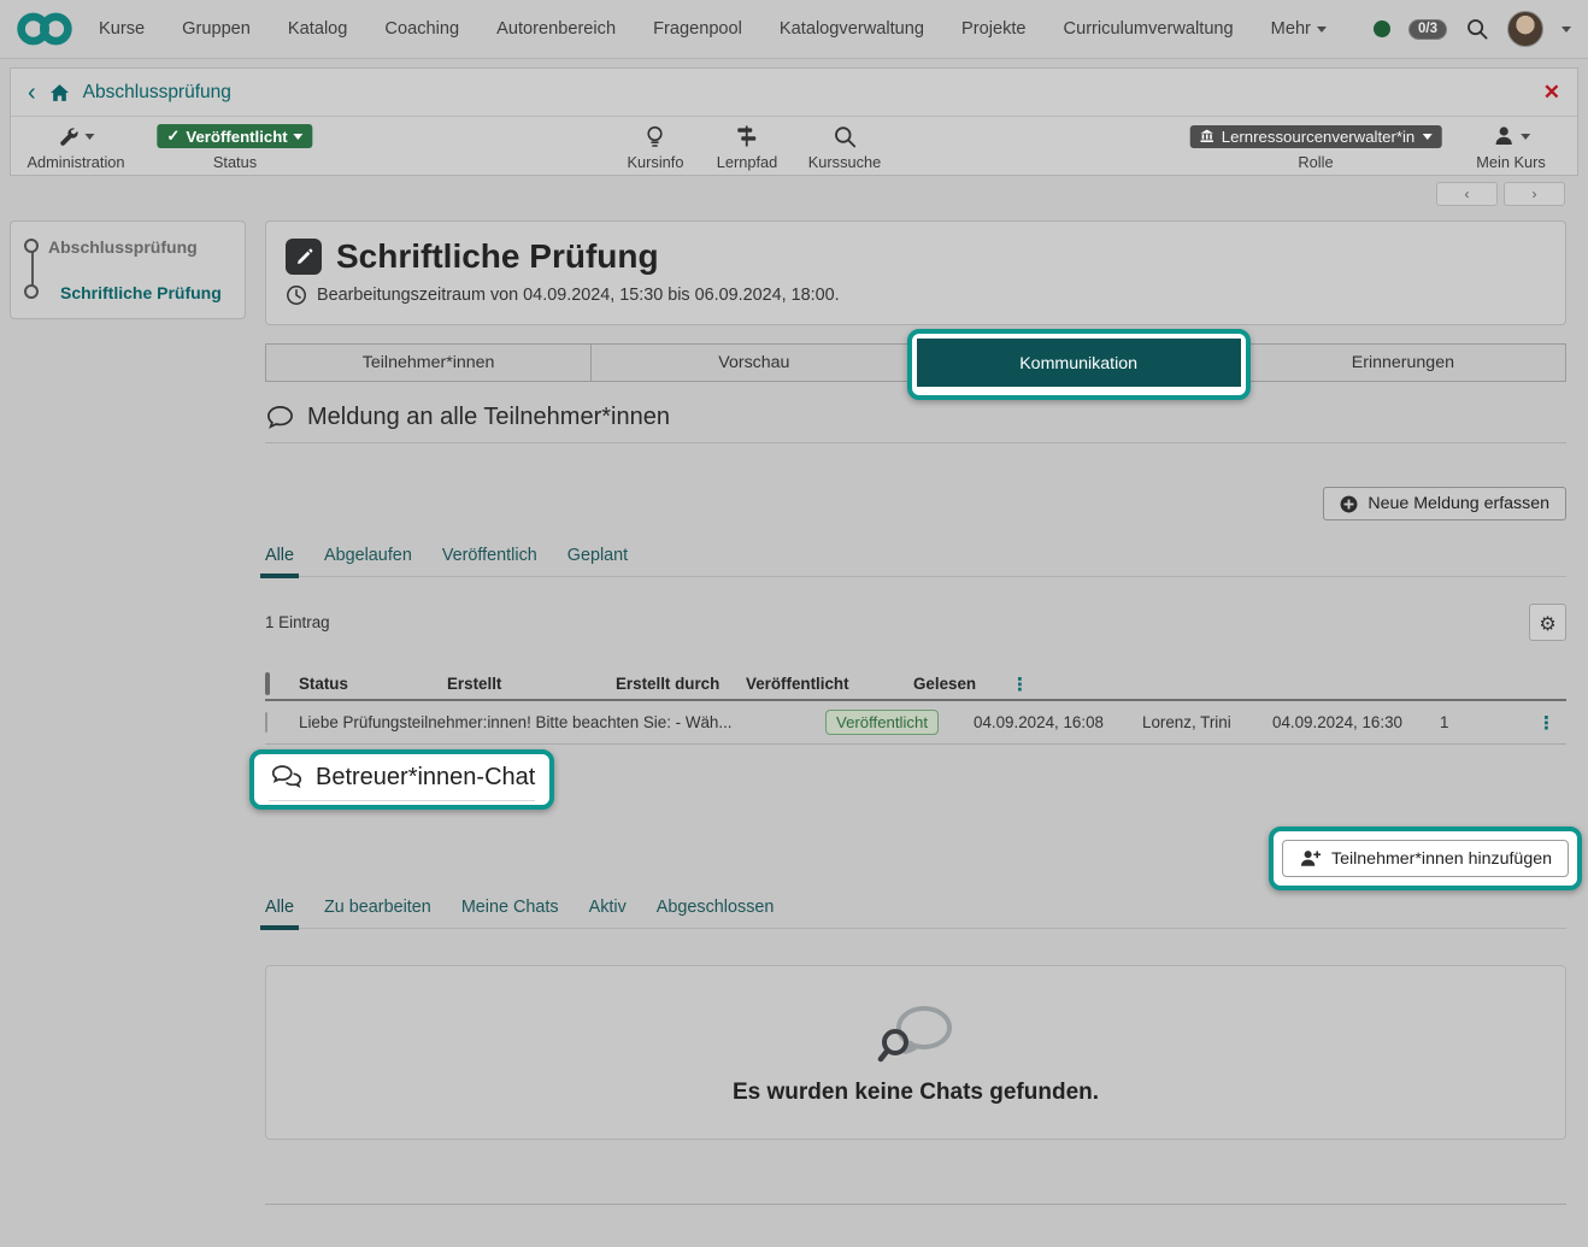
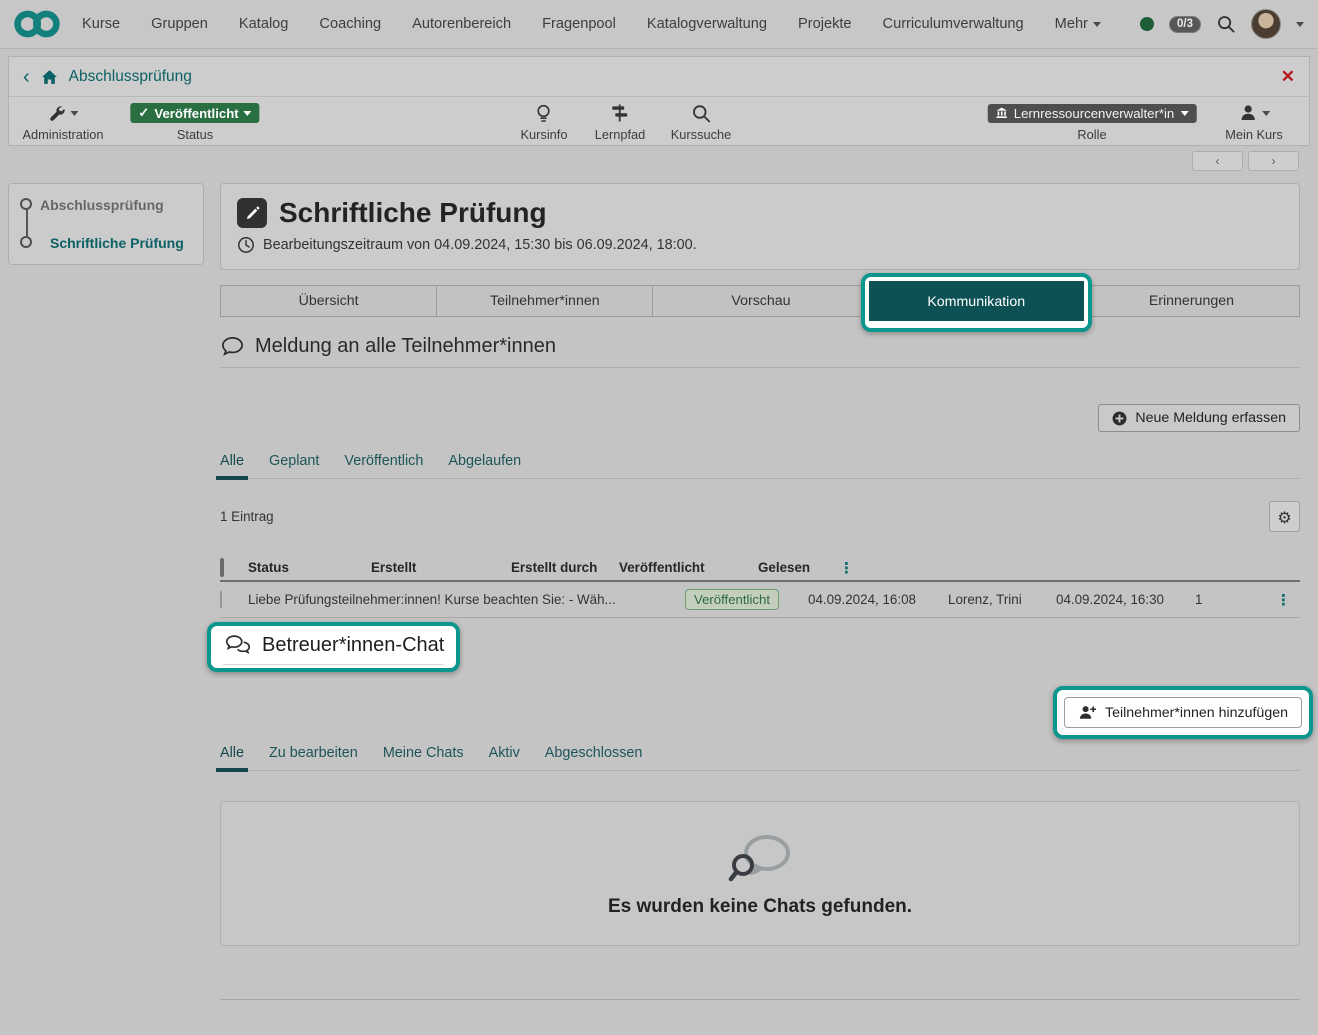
  Kurse
  Gruppen
  Katalog
  Coaching
  Autorenbereich
  Fragenpool
  Katalogverwaltung
  Projekte
  Curriculumverwaltung
  Mehr
  0/3
  ‹
  Abschlussprüfung
  ✕
  Administration
  ✓
  Veröffentlicht
  Status
  Kursinfo
  Lernpfad
  Kurssuche
  Lernressourcenverwalter*in
  Rolle
  Mein Kurs
  ‹
  ›
  Abschlussprüfung
  Schriftliche Prüfung
  Schriftliche Prüfung
  Bearbeitungszeitraum von 04.09.2024, 15:30 bis 06.09.2024, 18:00.
+ Übersicht
  Teilnehmer*innen
  Vorschau
  Kommunikation
  Erinnerungen
  Meldung an alle Teilnehmer*innen
  Neue Meldung erfassen
  Alle
- Abgelaufen
+ Geplant
  Veröffentlich
- Geplant
+ Abgelaufen
  1 Eintrag
  ⚙
  Status
  Erstellt
  Erstellt durch
  Veröffentlicht
  Gelesen
  ⋮
- Liebe Prüfungsteilnehmer:innen! Bitte beachten Sie: - Wäh...
+ Liebe Prüfungsteilnehmer:innen! Kurse beachten Sie: - Wäh...
  Veröffentlicht
  04.09.2024, 16:08
  Lorenz, Trini
  04.09.2024, 16:30
  1
  ⋮
  Betreuer*innen-Chat
  Teilnehmer*innen hinzufügen
  Alle
  Zu bearbeiten
  Meine Chats
  Aktiv
  Abgeschlossen
  Es wurden keine Chats gefunden.
